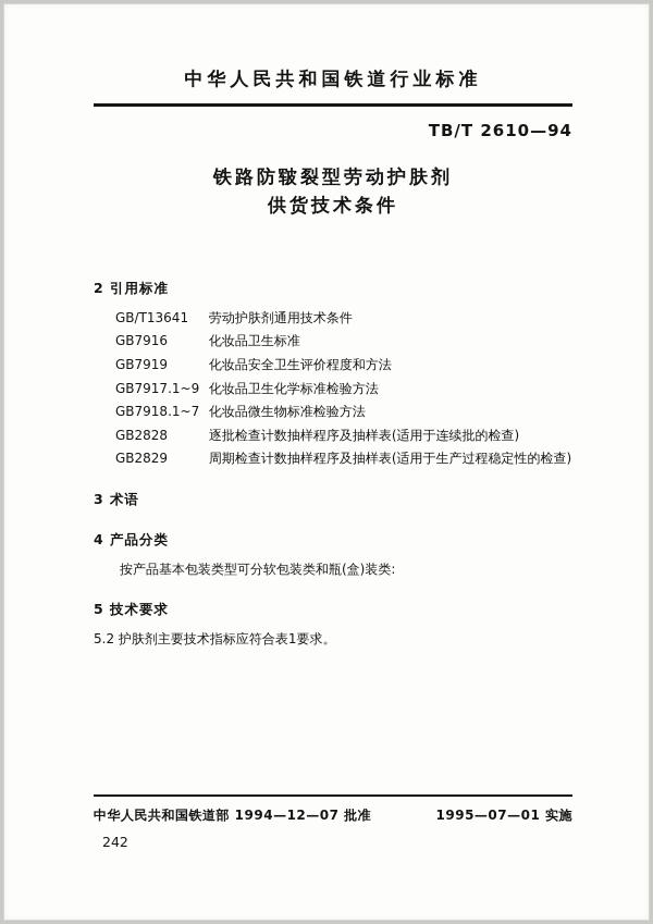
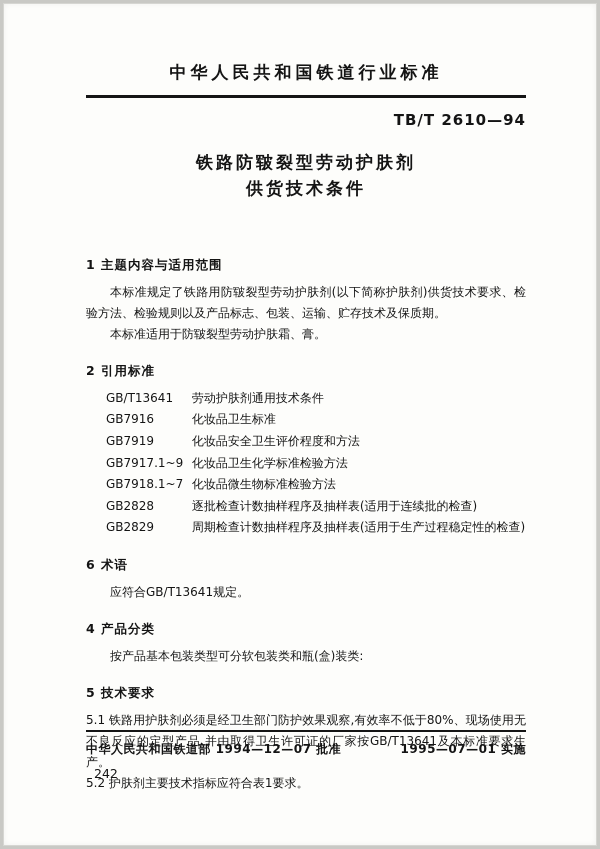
  中华人民共和国铁道行业标准
  TB/T 2610—94
  铁路防皲裂型劳动护肤剂
  供货技术条件
+ 1 主题内容与适用范围
+ 本标准规定了铁路用防皲裂型劳动护肤剂(以下简称护肤剂)供货技术要求、检验方法、检验规则以及产品标志、包装、运输、贮存技术及保质期。
+ 本标准适用于防皲裂型劳动护肤霜、膏。
  2 引用标准
  GB/T13641 劳动护肤剂通用技术条件
  GB7916 化妆品卫生标准
  GB7919 化妆品安全卫生评价程度和方法
  GB7917.1~9 化妆品卫生化学标准检验方法
  GB7918.1~7 化妆品微生物标准检验方法
  GB2828 逐批检查计数抽样程序及抽样表(适用于连续批的检查)
  GB2829 周期检查计数抽样程序及抽样表(适用于生产过程稳定性的检查)
- 3 术语
+ 6 术语
+ 应符合GB/T13641规定。
  4 产品分类
  按产品基本包装类型可分软包装类和瓶(盒)装类:
  5 技术要求
+ 5.1 铁路用护肤剂必须是经卫生部门防护效果观察,有效率不低于80%、现场使用无不良反应的定型产品,并由取得卫生许可证的厂家按GB/T13641及本标准要求生产。
  5.2 护肤剂主要技术指标应符合表1要求。
  中华人民共和国铁道部 1994—12—07 批准
  1995—07—01 实施
  242
